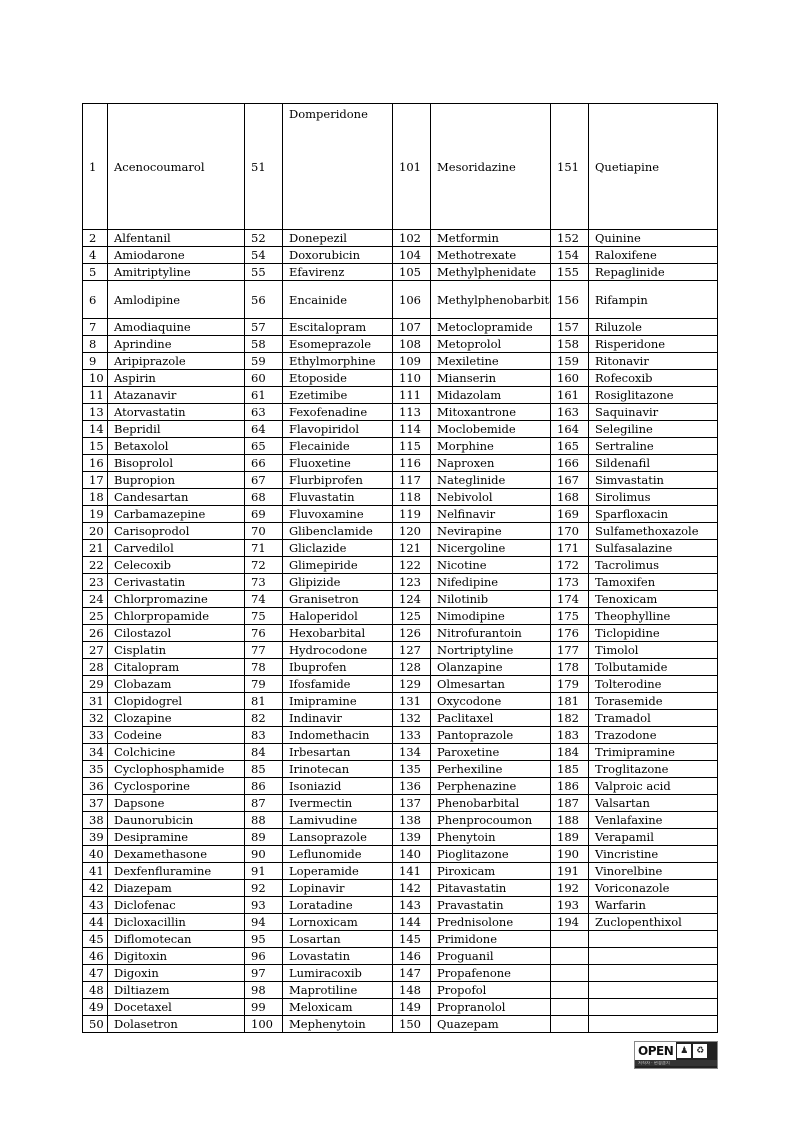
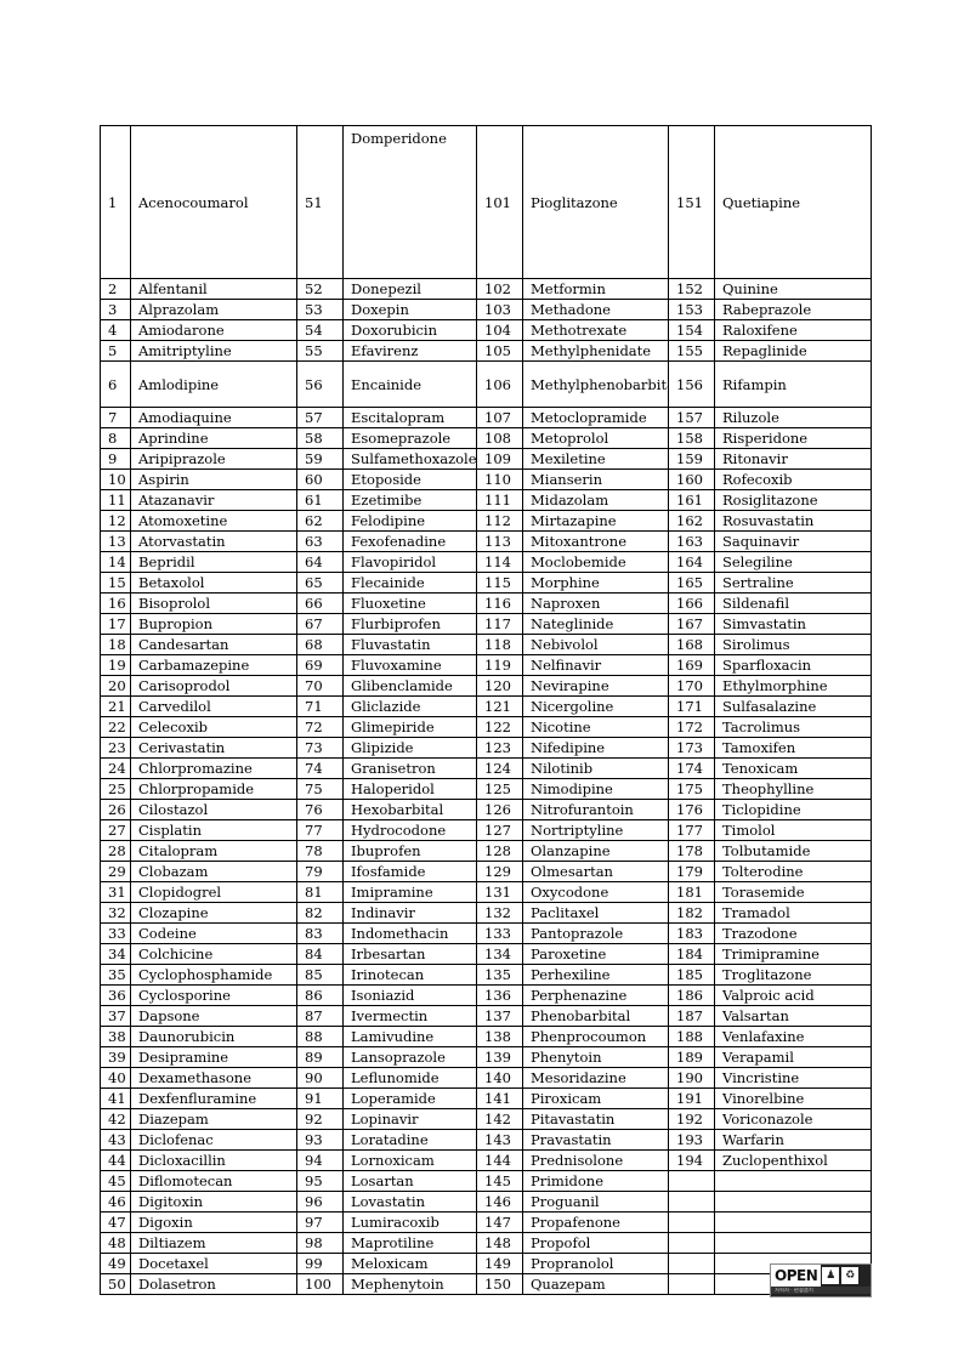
- 1	Acenocoumarol	51	Domperidone	101	Mesoridazine	151	Quetiapine
+ 1	Acenocoumarol	51	Domperidone	101	Pioglitazone	151	Quetiapine
  2	Alfentanil	52	Donepezil	102	Metformin	152	Quinine
+ 3	Alprazolam	53	Doxepin	103	Methadone	153	Rabeprazole
  4	Amiodarone	54	Doxorubicin	104	Methotrexate	154	Raloxifene
  5	Amitriptyline	55	Efavirenz	105	Methylphenidate	155	Repaglinide
  6	Amlodipine	56	Encainide	106	Methylphenobarbit	156	Rifampin
  7	Amodiaquine	57	Escitalopram	107	Metoclopramide	157	Riluzole
  8	Aprindine	58	Esomeprazole	108	Metoprolol	158	Risperidone
- 9	Aripiprazole	59	Ethylmorphine	109	Mexiletine	159	Ritonavir
+ 9	Aripiprazole	59	Sulfamethoxazole	109	Mexiletine	159	Ritonavir
  10	Aspirin	60	Etoposide	110	Mianserin	160	Rofecoxib
  11	Atazanavir	61	Ezetimibe	111	Midazolam	161	Rosiglitazone
+ 12	Atomoxetine	62	Felodipine	112	Mirtazapine	162	Rosuvastatin
  13	Atorvastatin	63	Fexofenadine	113	Mitoxantrone	163	Saquinavir
  14	Bepridil	64	Flavopiridol	114	Moclobemide	164	Selegiline
  15	Betaxolol	65	Flecainide	115	Morphine	165	Sertraline
  16	Bisoprolol	66	Fluoxetine	116	Naproxen	166	Sildenafil
  17	Bupropion	67	Flurbiprofen	117	Nateglinide	167	Simvastatin
  18	Candesartan	68	Fluvastatin	118	Nebivolol	168	Sirolimus
  19	Carbamazepine	69	Fluvoxamine	119	Nelfinavir	169	Sparfloxacin
- 20	Carisoprodol	70	Glibenclamide	120	Nevirapine	170	Sulfamethoxazole
+ 20	Carisoprodol	70	Glibenclamide	120	Nevirapine	170	Ethylmorphine
  21	Carvedilol	71	Gliclazide	121	Nicergoline	171	Sulfasalazine
  22	Celecoxib	72	Glimepiride	122	Nicotine	172	Tacrolimus
  23	Cerivastatin	73	Glipizide	123	Nifedipine	173	Tamoxifen
  24	Chlorpromazine	74	Granisetron	124	Nilotinib	174	Tenoxicam
  25	Chlorpropamide	75	Haloperidol	125	Nimodipine	175	Theophylline
  26	Cilostazol	76	Hexobarbital	126	Nitrofurantoin	176	Ticlopidine
  27	Cisplatin	77	Hydrocodone	127	Nortriptyline	177	Timolol
  28	Citalopram	78	Ibuprofen	128	Olanzapine	178	Tolbutamide
  29	Clobazam	79	Ifosfamide	129	Olmesartan	179	Tolterodine
  31	Clopidogrel	81	Imipramine	131	Oxycodone	181	Torasemide
  32	Clozapine	82	Indinavir	132	Paclitaxel	182	Tramadol
  33	Codeine	83	Indomethacin	133	Pantoprazole	183	Trazodone
  34	Colchicine	84	Irbesartan	134	Paroxetine	184	Trimipramine
  35	Cyclophosphamide	85	Irinotecan	135	Perhexiline	185	Troglitazone
  36	Cyclosporine	86	Isoniazid	136	Perphenazine	186	Valproic acid
  37	Dapsone	87	Ivermectin	137	Phenobarbital	187	Valsartan
  38	Daunorubicin	88	Lamivudine	138	Phenprocoumon	188	Venlafaxine
  39	Desipramine	89	Lansoprazole	139	Phenytoin	189	Verapamil
- 40	Dexamethasone	90	Leflunomide	140	Pioglitazone	190	Vincristine
+ 40	Dexamethasone	90	Leflunomide	140	Mesoridazine	190	Vincristine
  41	Dexfenfluramine	91	Loperamide	141	Piroxicam	191	Vinorelbine
  42	Diazepam	92	Lopinavir	142	Pitavastatin	192	Voriconazole
  43	Diclofenac	93	Loratadine	143	Pravastatin	193	Warfarin
  44	Dicloxacillin	94	Lornoxicam	144	Prednisolone	194	Zuclopenthixol
  45	Diflomotecan	95	Losartan	145	Primidone
  46	Digitoxin	96	Lovastatin	146	Proguanil
  47	Digoxin	97	Lumiracoxib	147	Propafenone
  48	Diltiazem	98	Maprotiline	148	Propofol
  49	Docetaxel	99	Meloxicam	149	Propranolol
  50	Dolasetron	100	Mephenytoin	150	Quazepam
  OPEN
  ♟
  ♻
